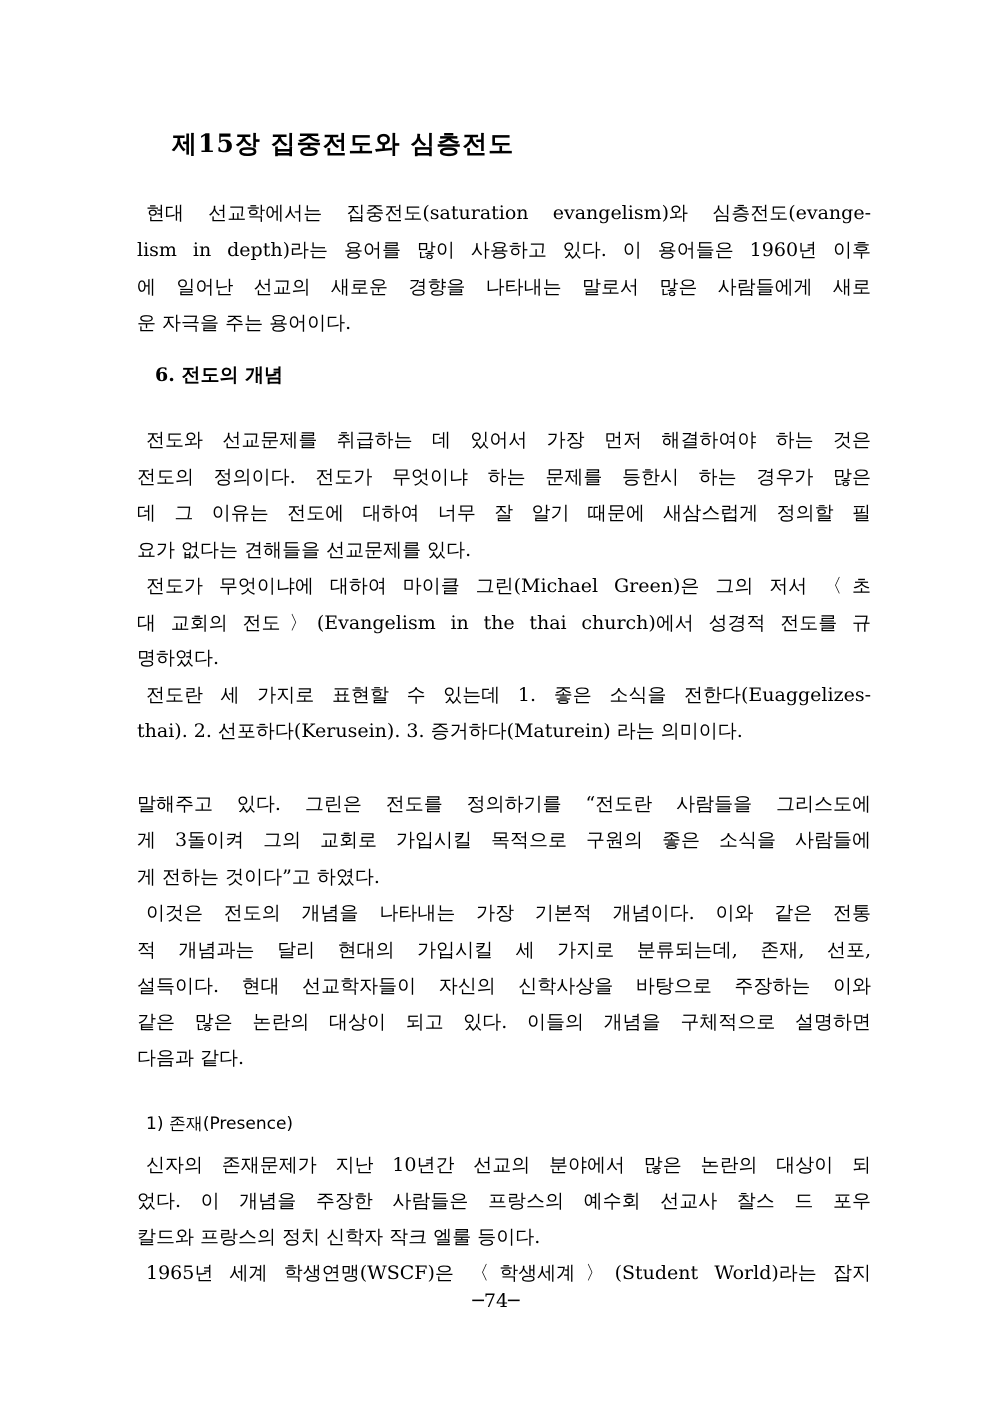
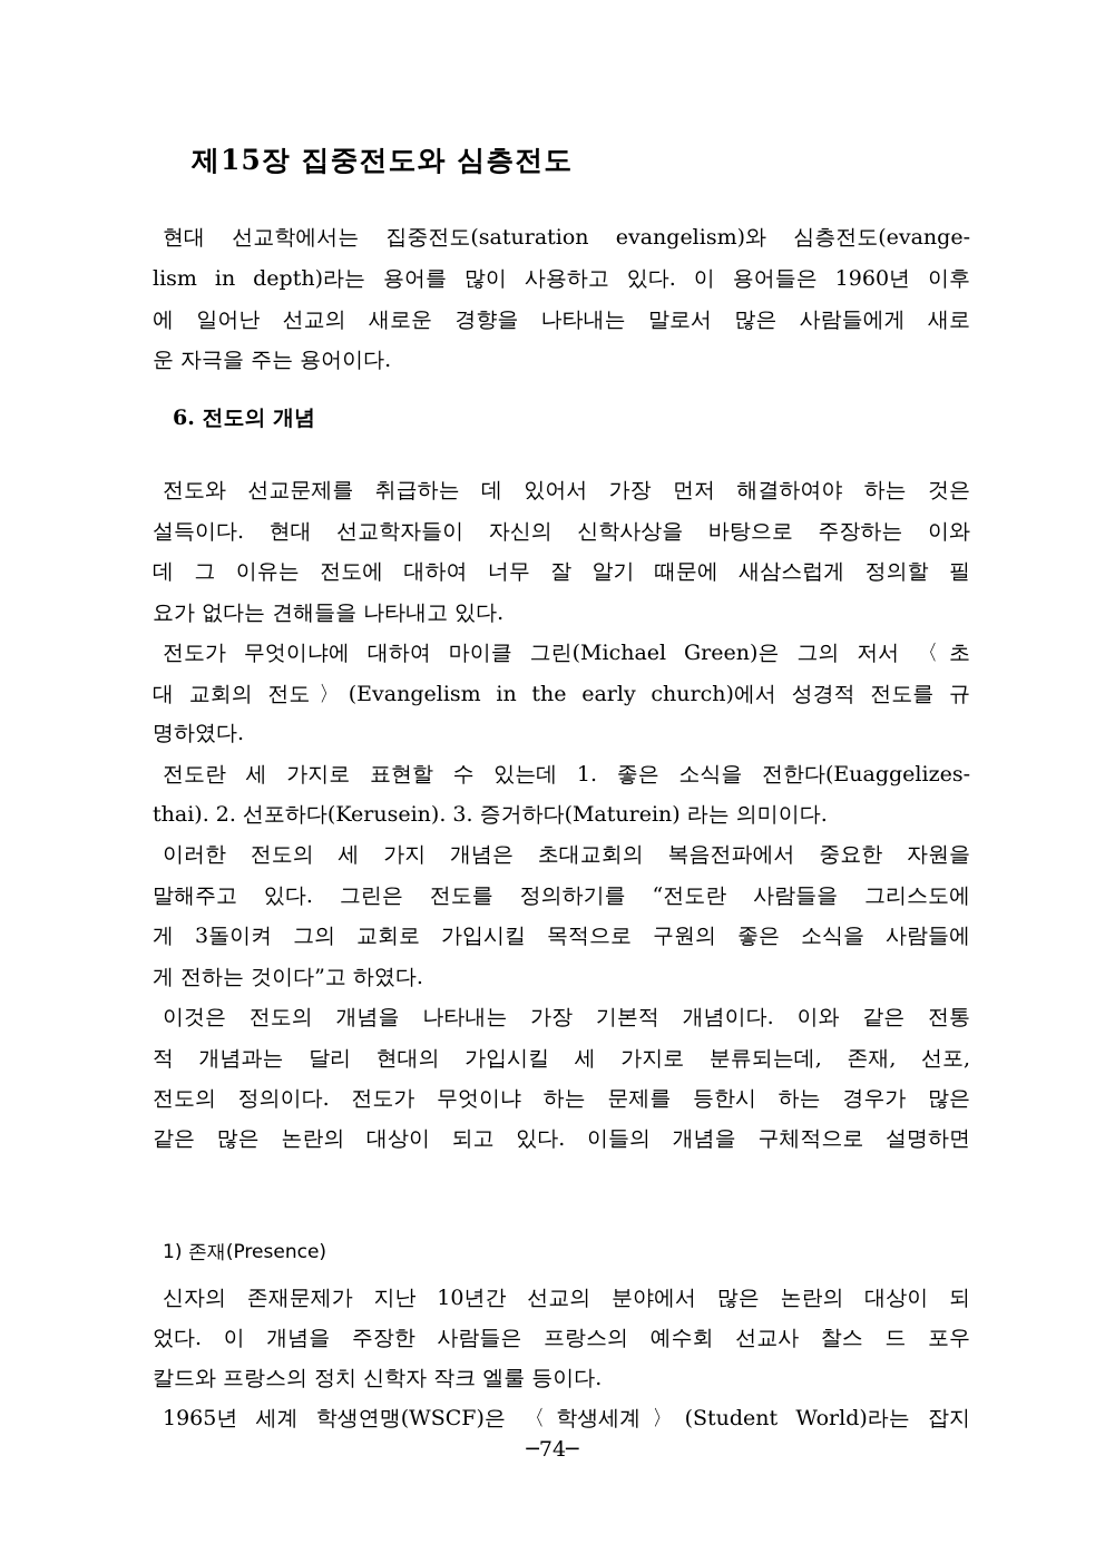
  제15장 집중전도와 심층전도
  현대 선교학에서는 집중전도(saturation evangelism)와 심층전도(evange-
  lism in depth)라는 용어를 많이 사용하고 있다. 이 용어들은 1960년 이후
  에 일어난 선교의 새로운 경향을 나타내는 말로서 많은 사람들에게 새로
  운 자극을 주는 용어이다.
  6. 전도의 개념
  전도와 선교문제를 취급하는 데 있어서 가장 먼저 해결하여야 하는 것은
- 전도의 정의이다. 전도가 무엇이냐 하는 문제를 등한시 하는 경우가 많은
+ 설득이다. 현대 선교학자들이 자신의 신학사상을 바탕으로 주장하는 이와
  데 그 이유는 전도에 대하여 너무 잘 알기 때문에 새삼스럽게 정의할 필
- 요가 없다는 견해들을 선교문제를 있다.
+ 요가 없다는 견해들을 나타내고 있다.
  전도가 무엇이냐에 대하여 마이클 그린(Michael Green)은 그의 저서 〈초
- 대 교회의 전도〉(Evangelism in the thai church)에서 성경적 전도를 규
+ 대 교회의 전도〉(Evangelism in the early church)에서 성경적 전도를 규
  명하였다.
  전도란 세 가지로 표현할 수 있는데 1. 좋은 소식을 전한다(Euaggelizes-
  thai). 2. 선포하다(Kerusein). 3. 증거하다(Maturein) 라는 의미이다.
+ 이러한 전도의 세 가지 개념은 초대교회의 복음전파에서 중요한 자원을
  말해주고 있다. 그린은 전도를 정의하기를 “전도란 사람들을 그리스도에
  게 3돌이켜 그의 교회로 가입시킬 목적으로 구원의 좋은 소식을 사람들에
  게 전하는 것이다”고 하였다.
  이것은 전도의 개념을 나타내는 가장 기본적 개념이다. 이와 같은 전통
  적 개념과는 달리 현대의 가입시킬 세 가지로 분류되는데, 존재, 선포,
- 설득이다. 현대 선교학자들이 자신의 신학사상을 바탕으로 주장하는 이와
+ 전도의 정의이다. 전도가 무엇이냐 하는 문제를 등한시 하는 경우가 많은
  같은 많은 논란의 대상이 되고 있다. 이들의 개념을 구체적으로 설명하면
- 다음과 같다.
  1) 존재(Presence)
  신자의 존재문제가 지난 10년간 선교의 분야에서 많은 논란의 대상이 되
  었다. 이 개념을 주장한 사람들은 프랑스의 예수회 선교사 찰스 드 포우
  칼드와 프랑스의 정치 신학자 작크 엘룰 등이다.
  1965년 세계 학생연맹(WSCF)은 〈학생세계〉(Student World)라는 잡지
  ─74─
